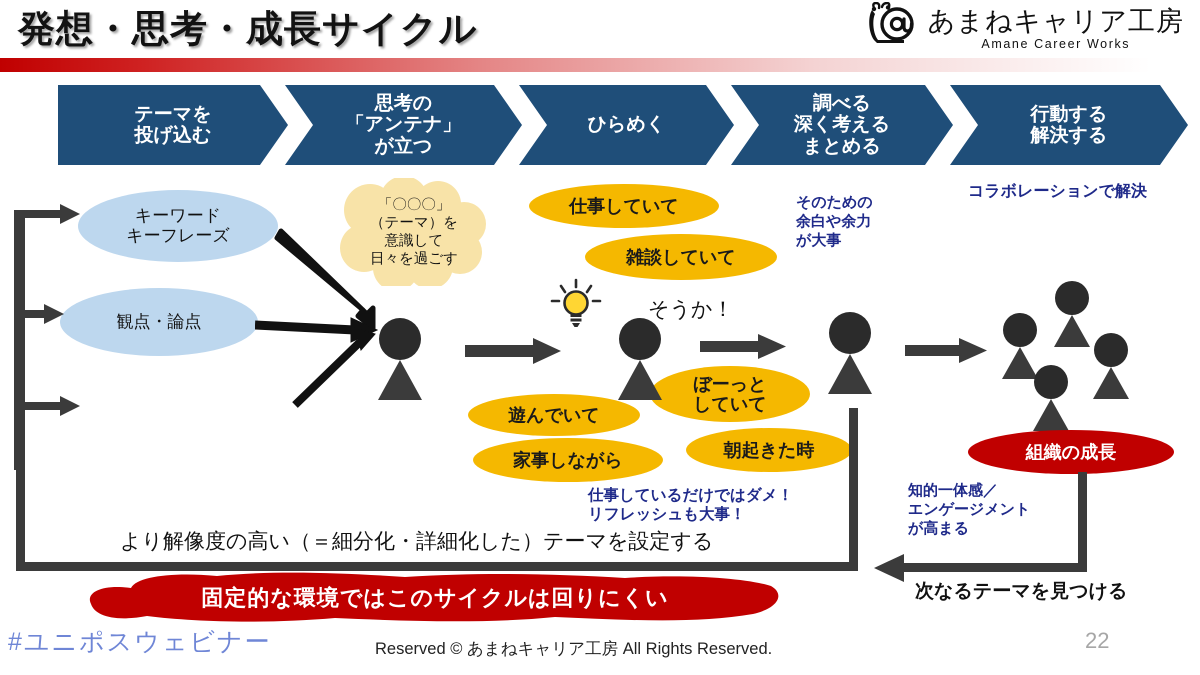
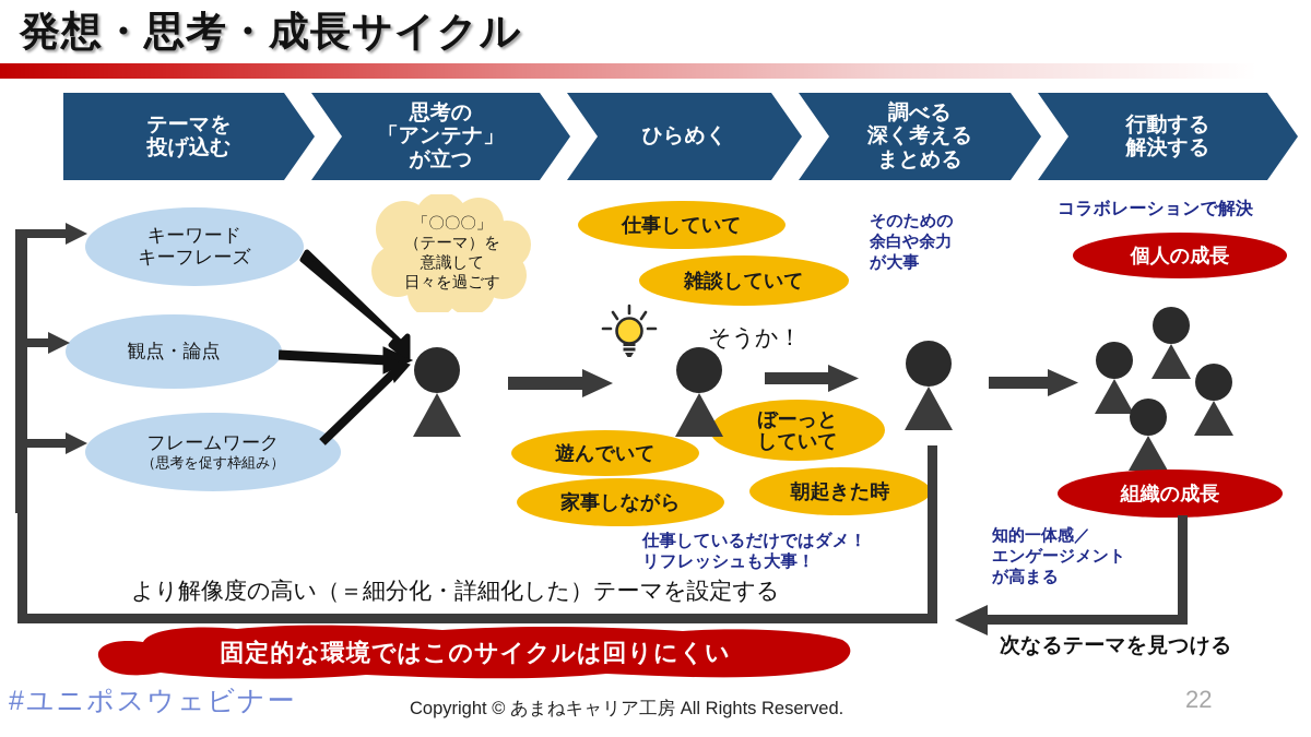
  発想・思考・成長サイクル
- あまねキャリア工房
- Amane Career Works
  テーマを
  投げ込む
  思考の
  「アンテナ」
  が立つ
  ひらめく
  調べる
  深く考える
  まとめる
  行動する
  解決する
  キーワード
  キーフレーズ
  観点・論点
+ フレームワーク
+ （思考を促す枠組み）
  「〇〇〇」
  （テーマ）を
  意識して
  日々を過ごす
  仕事していて
  雑談していて
  遊んでいて
  ぼーっと
  していて
  家事しながら
  朝起きた時
  そうか！
  そのための
  余白や余力
  が大事
  コラボレーションで解決
+ 個人の成長
  組織の成長
  知的一体感／
  エンゲージメント
  が高まる
  仕事しているだけではダメ！
  リフレッシュも大事！
  より解像度の高い（＝細分化・詳細化した）テーマを設定する
  次なるテーマを見つける
  固定的な環境ではこのサイクルは回りにくい
  #ユニポスウェビナー
- Reserved © あまねキャリア工房 All Rights Reserved.
+ Copyright © あまねキャリア工房 All Rights Reserved.
  22
